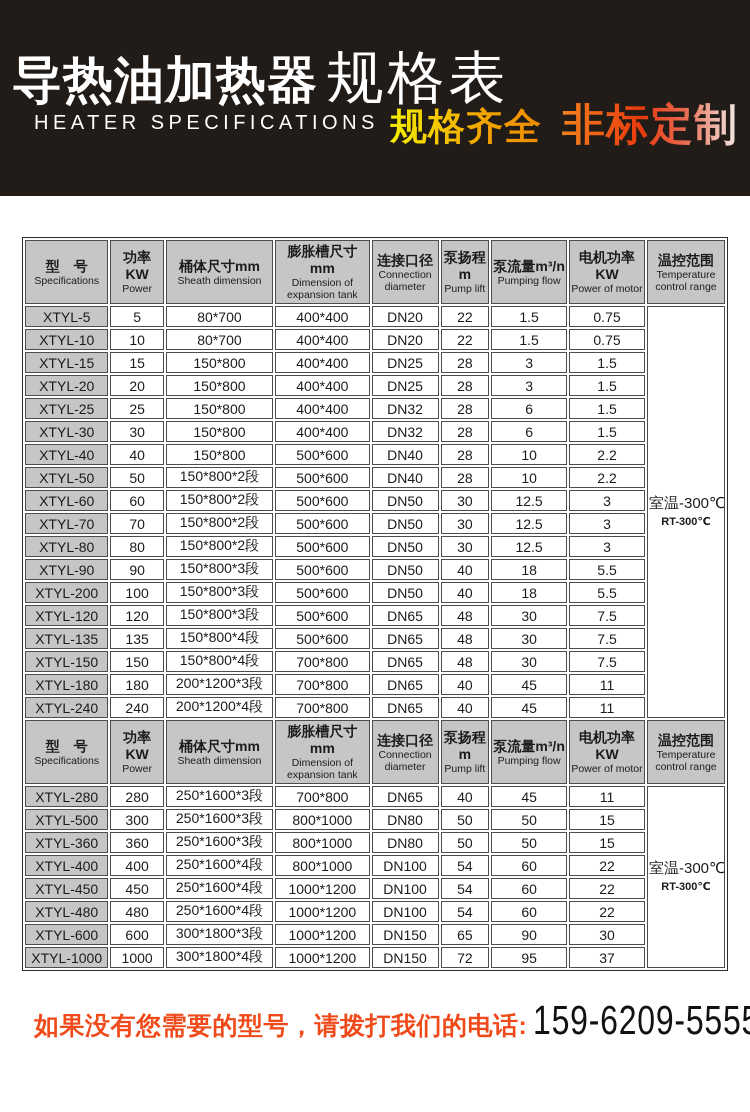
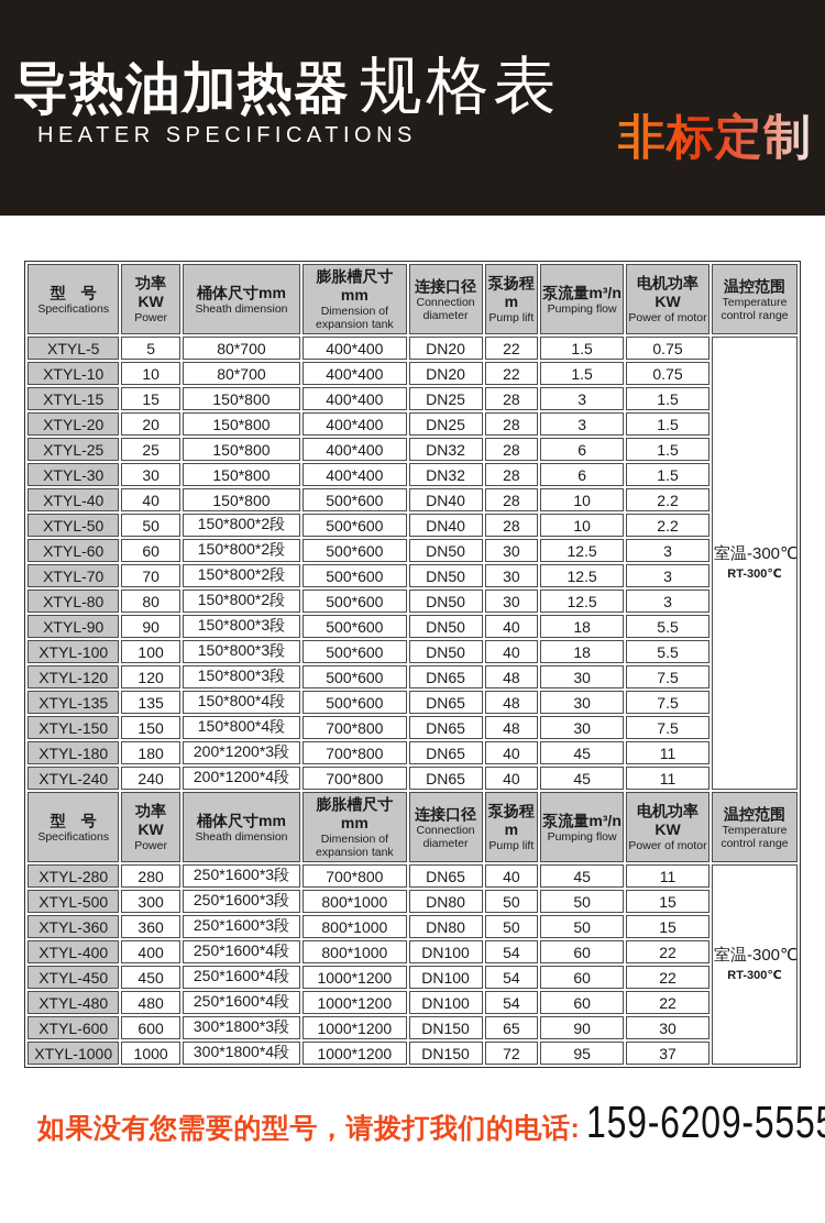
  导热油加热器 规格表
  HEATER SPECIFICATIONS
- 规格齐全
  非标定制
  型 号Specifications	功率KWPower	桶体尺寸mmSheath dimension	膨胀槽尺寸mmDimension of expansion tank	连接口径Connection diameter	泵扬程mPump lift	泵流量m³/nPumping flow	电机功率KWPower of motor	温控范围Temperature control range
  XTYL-5	5	80*700	400*400	DN20	22	1.5	0.75	室温-300℃RT-300℃
  XTYL-10	10	80*700	400*400	DN20	22	1.5	0.75
  XTYL-15	15	150*800	400*400	DN25	28	3	1.5
  XTYL-20	20	150*800	400*400	DN25	28	3	1.5
  XTYL-25	25	150*800	400*400	DN32	28	6	1.5
  XTYL-30	30	150*800	400*400	DN32	28	6	1.5
  XTYL-40	40	150*800	500*600	DN40	28	10	2.2
  XTYL-50	50	150*800*2段	500*600	DN40	28	10	2.2
  XTYL-60	60	150*800*2段	500*600	DN50	30	12.5	3
  XTYL-70	70	150*800*2段	500*600	DN50	30	12.5	3
  XTYL-80	80	150*800*2段	500*600	DN50	30	12.5	3
  XTYL-90	90	150*800*3段	500*600	DN50	40	18	5.5
- XTYL-200	100	150*800*3段	500*600	DN50	40	18	5.5
+ XTYL-100	100	150*800*3段	500*600	DN50	40	18	5.5
  XTYL-120	120	150*800*3段	500*600	DN65	48	30	7.5
  XTYL-135	135	150*800*4段	500*600	DN65	48	30	7.5
  XTYL-150	150	150*800*4段	700*800	DN65	48	30	7.5
  XTYL-180	180	200*1200*3段	700*800	DN65	40	45	11
  XTYL-240	240	200*1200*4段	700*800	DN65	40	45	11
  型 号Specifications	功率KWPower	桶体尺寸mmSheath dimension	膨胀槽尺寸mmDimension of expansion tank	连接口径Connection diameter	泵扬程mPump lift	泵流量m³/nPumping flow	电机功率KWPower of motor	温控范围Temperature control range
  XTYL-280	280	250*1600*3段	700*800	DN65	40	45	11	室温-300℃RT-300℃
  XTYL-500	300	250*1600*3段	800*1000	DN80	50	50	15
  XTYL-360	360	250*1600*3段	800*1000	DN80	50	50	15
  XTYL-400	400	250*1600*4段	800*1000	DN100	54	60	22
  XTYL-450	450	250*1600*4段	1000*1200	DN100	54	60	22
  XTYL-480	480	250*1600*4段	1000*1200	DN100	54	60	22
  XTYL-600	600	300*1800*3段	1000*1200	DN150	65	90	30
  XTYL-1000	1000	300*1800*4段	1000*1200	DN150	72	95	37
  如果没有您需要的型号，请拨打我们的电话:
  159-6209-555
